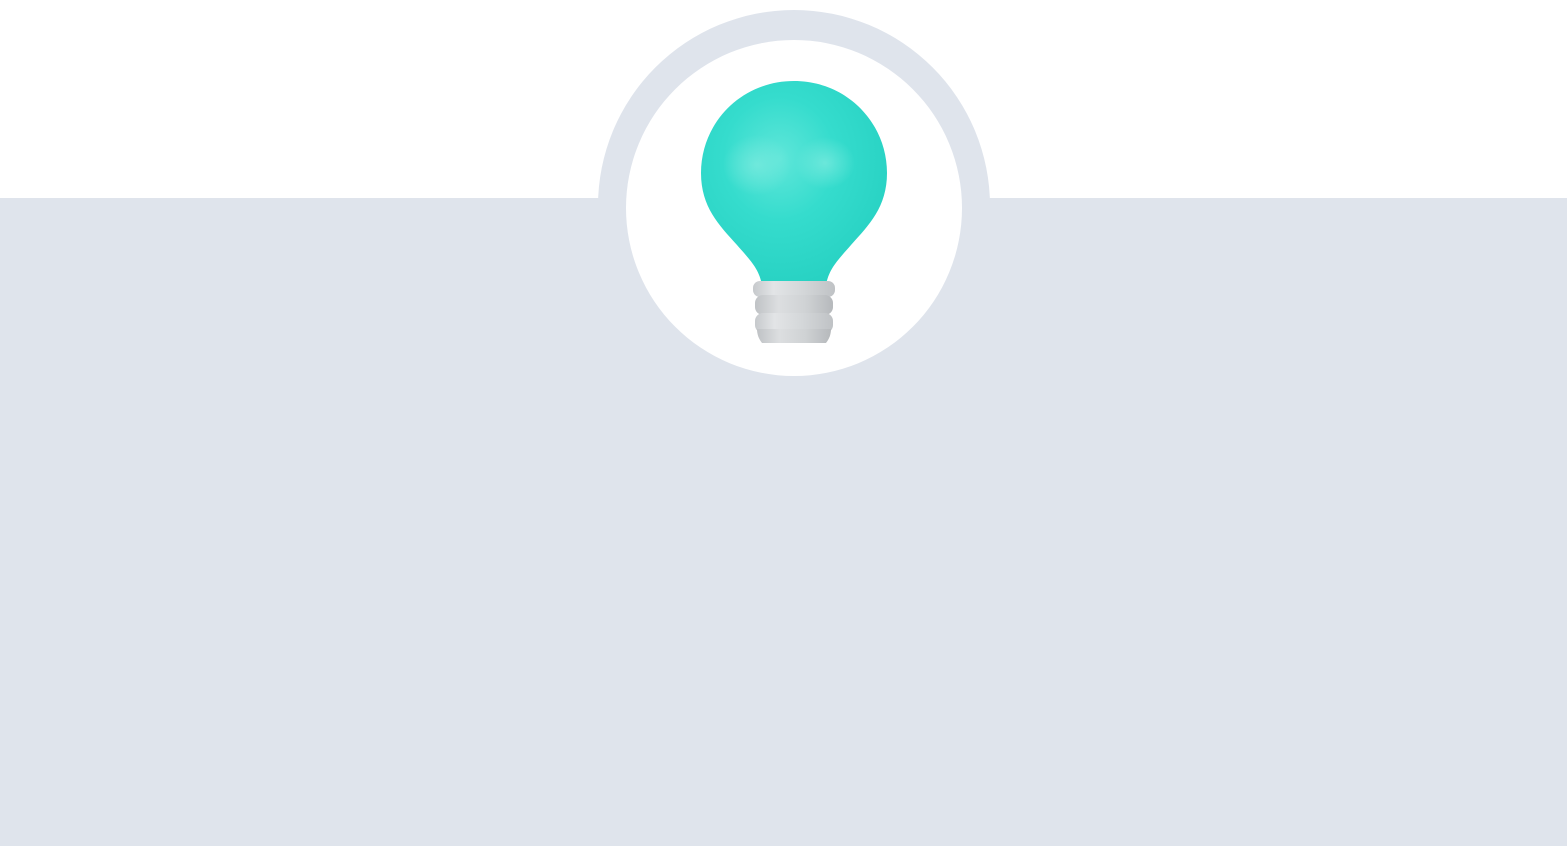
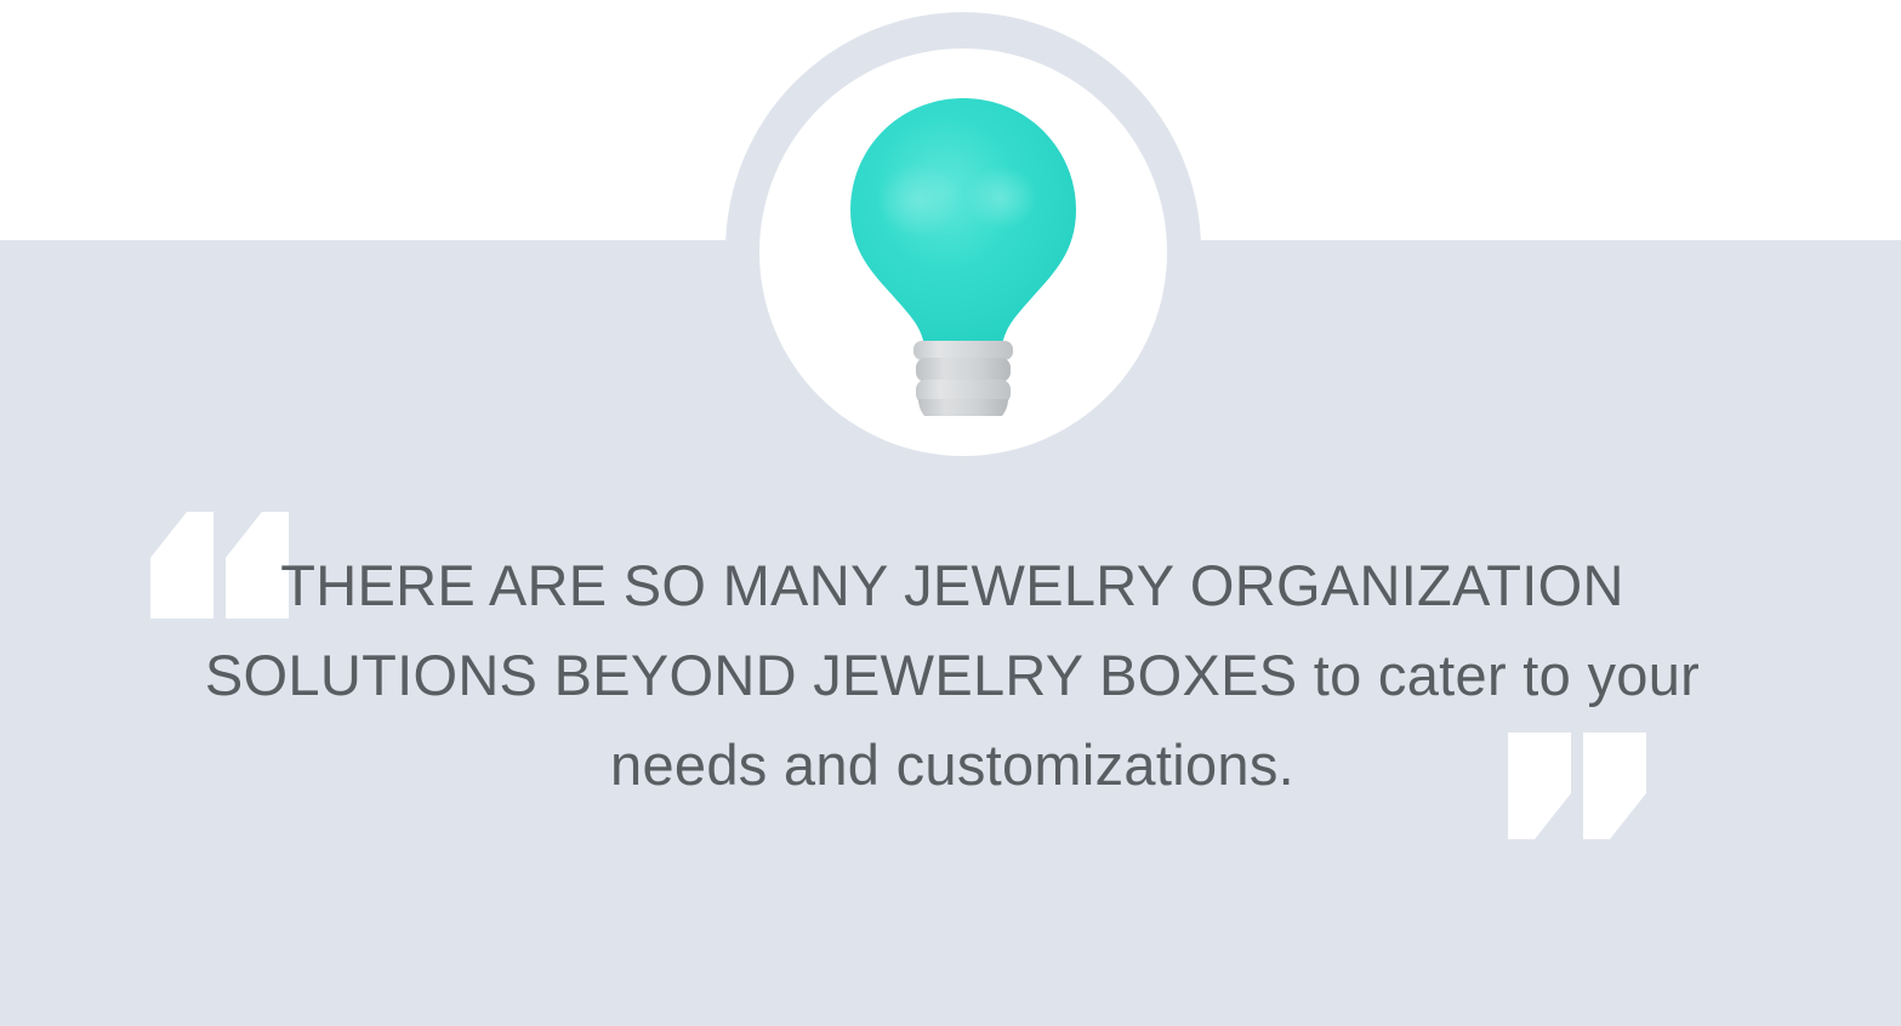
+ THERE ARE SO MANY JEWELRY ORGANIZATION SOLUTIONS BEYOND JEWELRY BOXES to cater to your needs and customizations.
